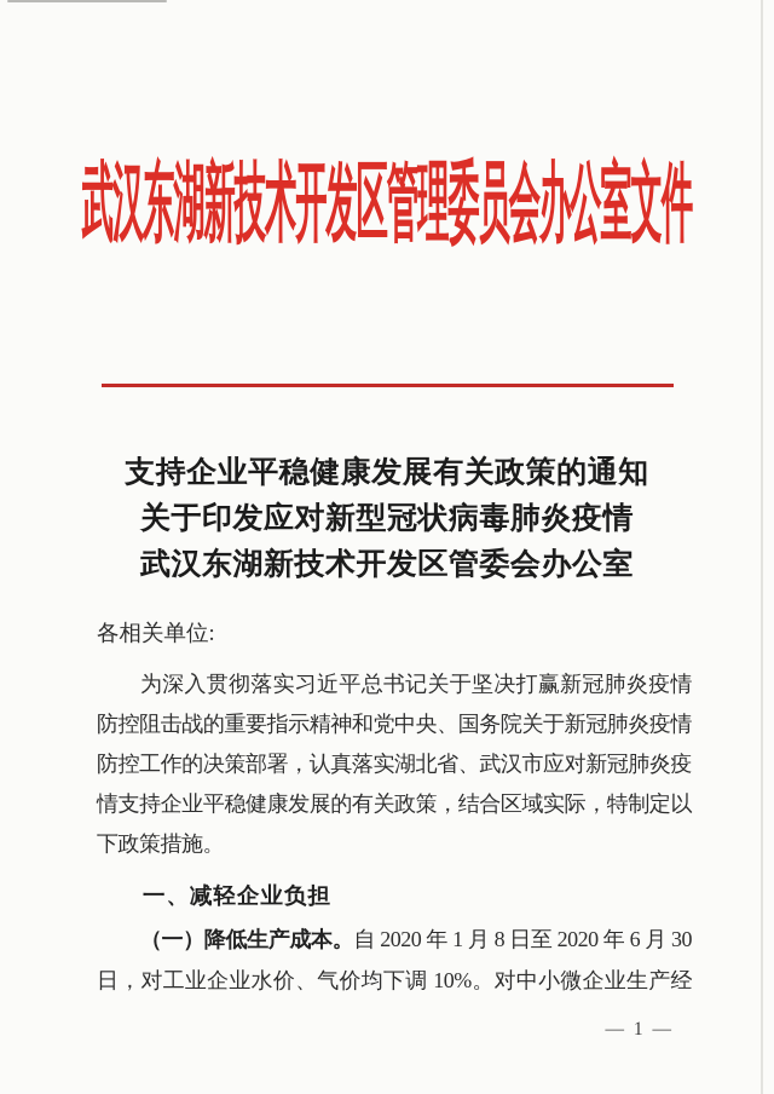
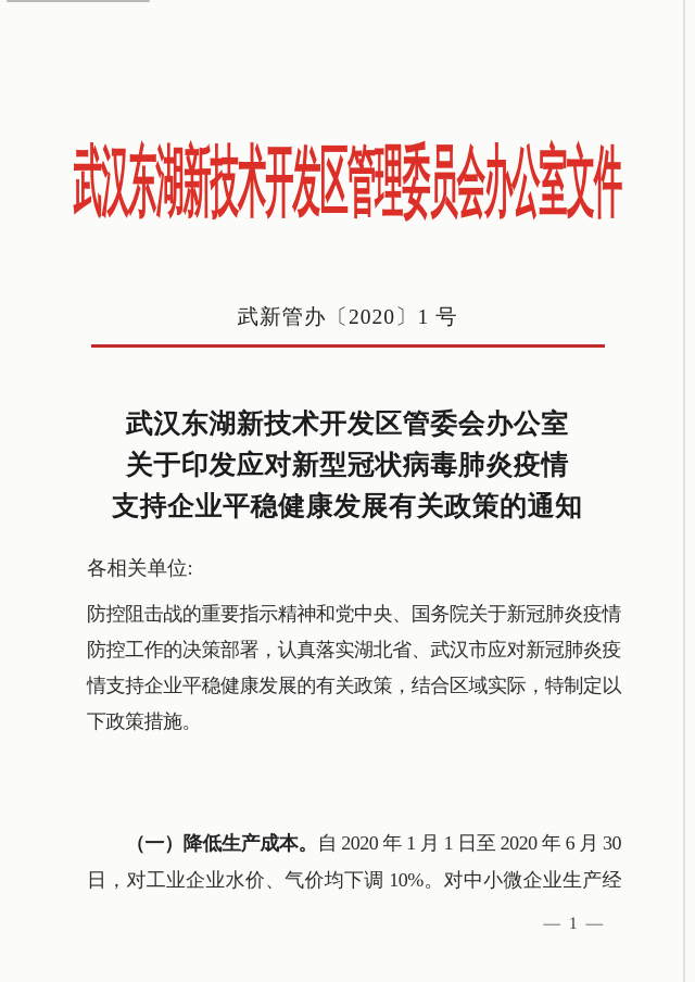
  武汉东湖新技术开发区管理委员会办公室文件
+ 武新管办〔2020〕1 号
- 支持企业平稳健康发展有关政策的通知
+ 武汉东湖新技术开发区管委会办公室
  关于印发应对新型冠状病毒肺炎疫情
- 武汉东湖新技术开发区管委会办公室
+ 支持企业平稳健康发展有关政策的通知
  各相关单位:
- 为深入贯彻落实习近平总书记关于坚决打赢新冠肺炎疫情
  防控阻击战的重要指示精神和党中央、国务院关于新冠肺炎疫情
  防控工作的决策部署，认真落实湖北省、武汉市应对新冠肺炎疫
  情支持企业平稳健康发展的有关政策，结合区域实际，特制定以
  下政策措施。
- 一、减轻企业负担
- （一）降低生产成本。自 2020 年 1 月 8 日至 2020 年 6 月 30
+ （一）降低生产成本。自 2020 年 1 月 1 日至 2020 年 6 月 30
  日，对工业企业水价、气价均下调 10%。对中小微企业生产经
  — 1 —
